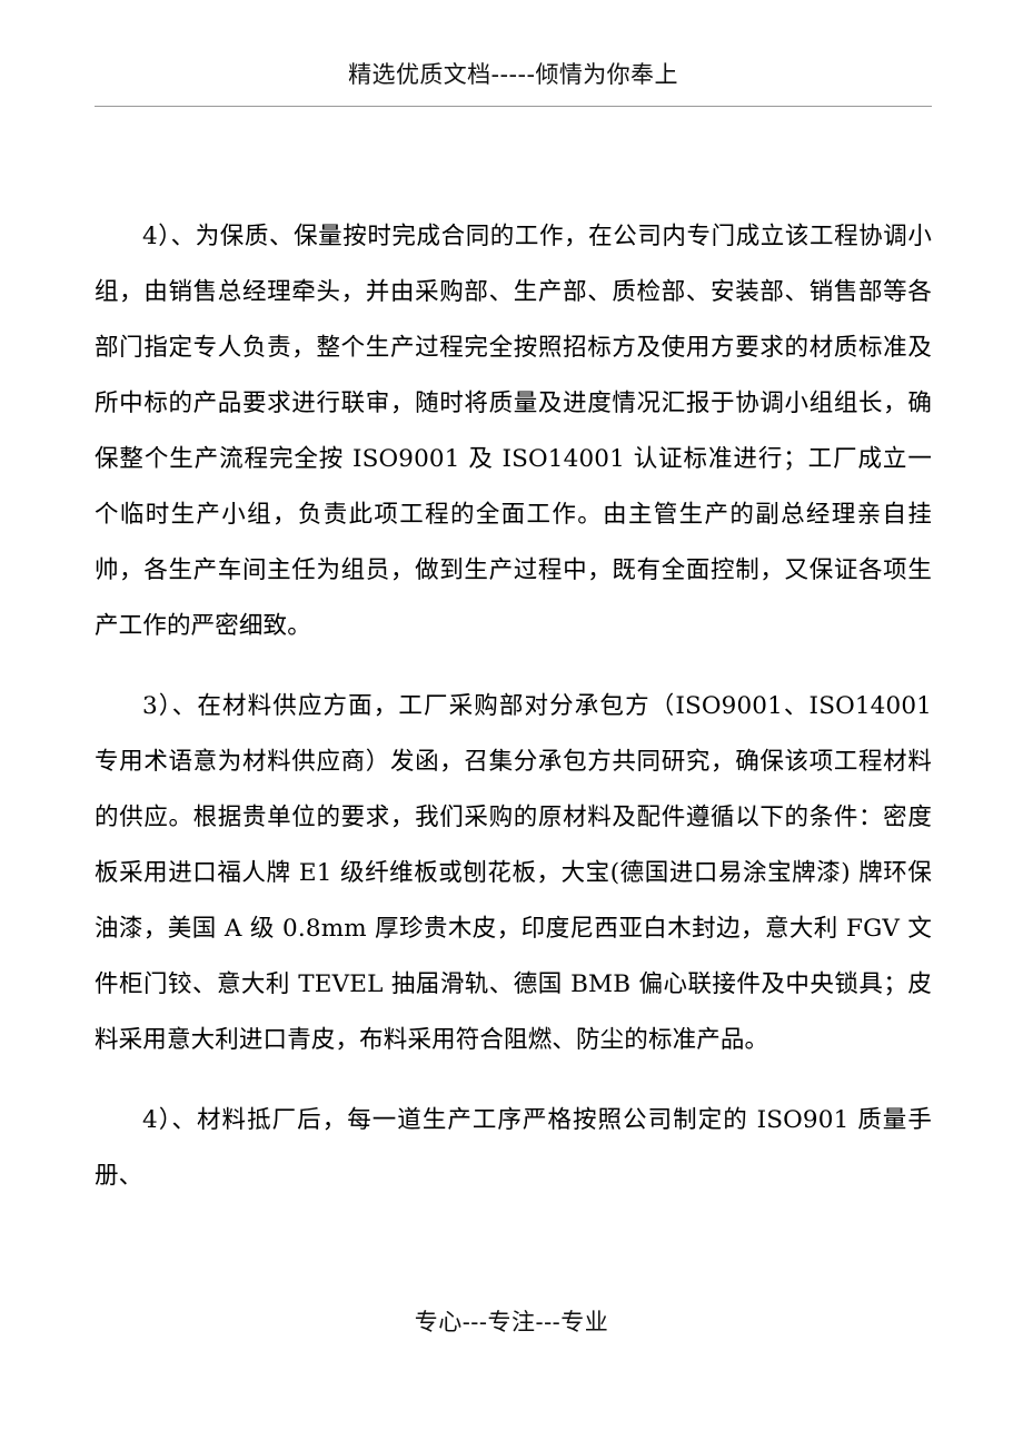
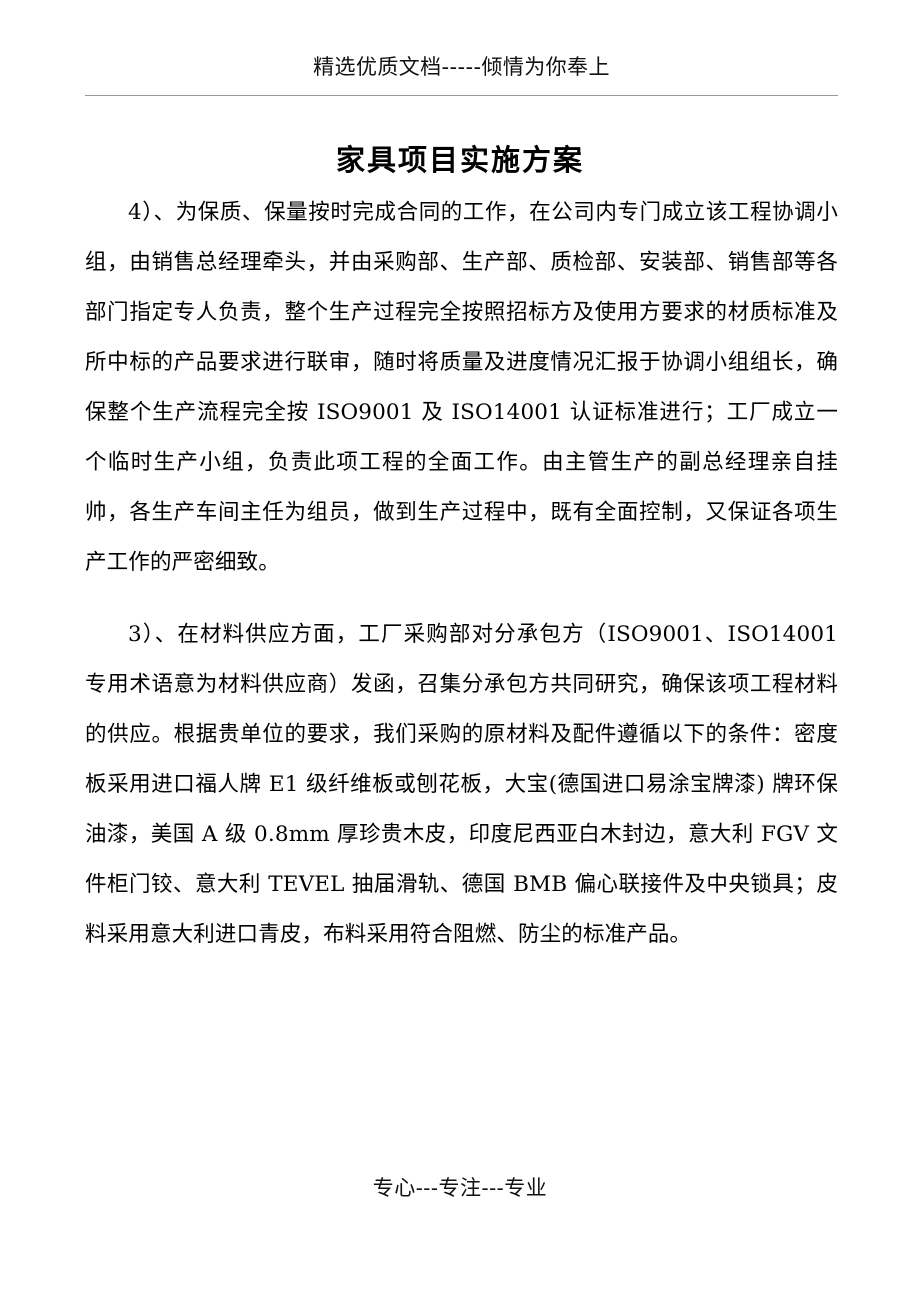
  精选优质文档-----倾情为你奉上
+ 家具项目实施方案
  4）、为保质、保量按时完成合同的工作，在公司内专门成立该工程协调小组，由销售总经理牵头，并由采购部、生产部、质检部、安装部、销售部等各部门指定专人负责，整个生产过程完全按照招标方及使用方要求的材质标准及所中标的产品要求进行联审，随时将质量及进度情况汇报于协调小组组长，确保整个生产流程完全按 ISO9001 及 ISO14001 认证标准进行；工厂成立一个临时生产小组，负责此项工程的全面工作。由主管生产的副总经理亲自挂帅，各生产车间主任为组员，做到生产过程中，既有全面控制，又保证各项生产工作的严密细致。
  3）、在材料供应方面，工厂采购部对分承包方（ISO9001、ISO14001 专用术语意为材料供应商）发函，召集分承包方共同研究，确保该项工程材料的供应。根据贵单位的要求，我们采购的原材料及配件遵循以下的条件：密度板采用进口福人牌 E1 级纤维板或刨花板，大宝(德国进口易涂宝牌漆) 牌环保油漆，美国 A 级 0.8mm 厚珍贵木皮，印度尼西亚白木封边，意大利 FGV 文件柜门铰、意大利 TEVEL 抽届滑轨、德国 BMB 偏心联接件及中央锁具；皮料采用意大利进口青皮，布料采用符合阻燃、防尘的标准产品。
- 4）、材料抵厂后，每一道生产工序严格按照公司制定的 ISO901 质量手册、
  专心---专注---专业
